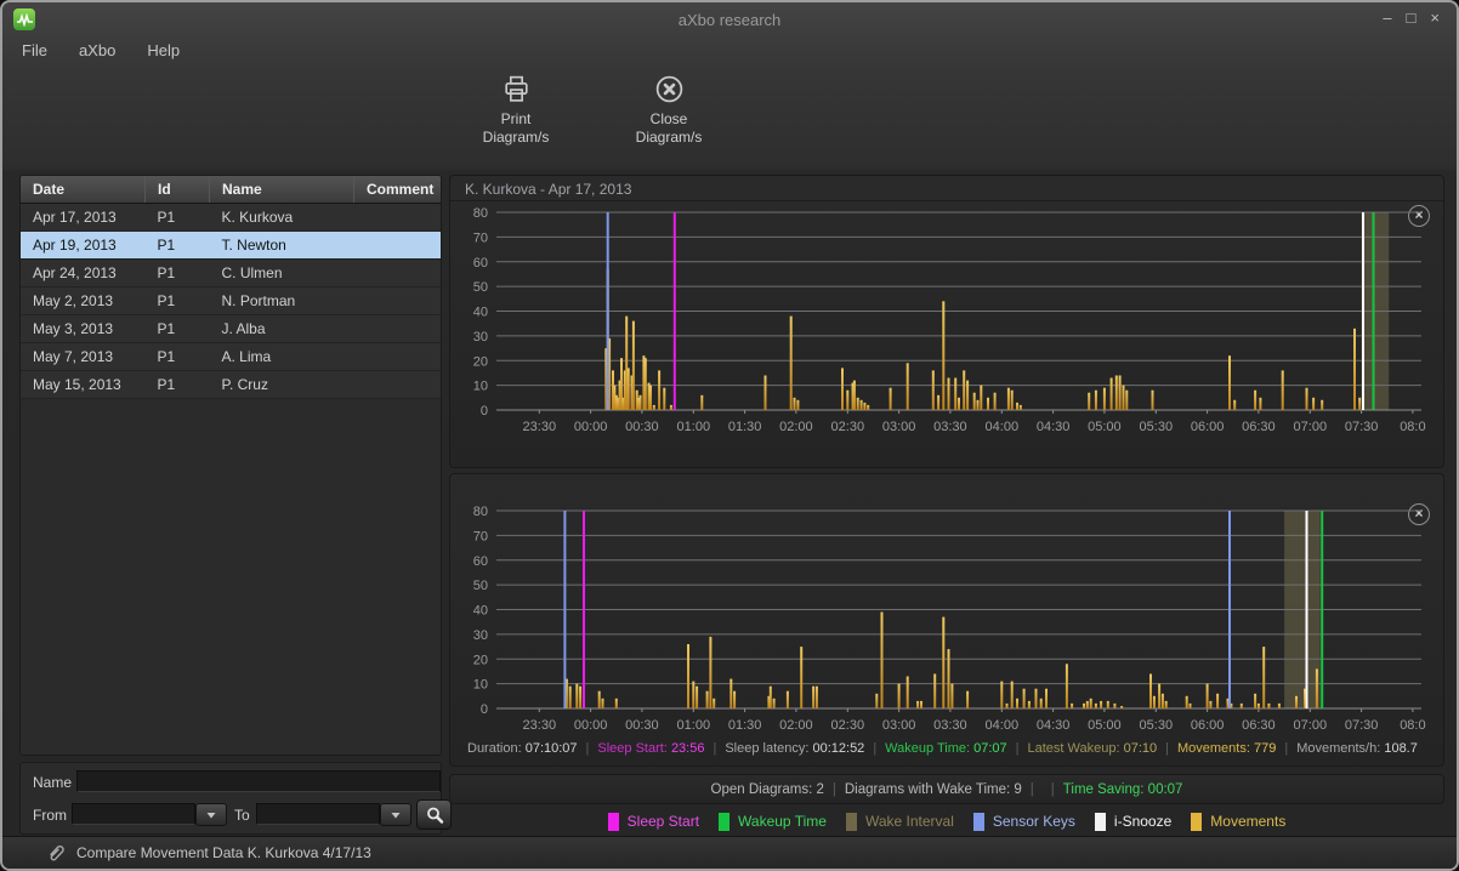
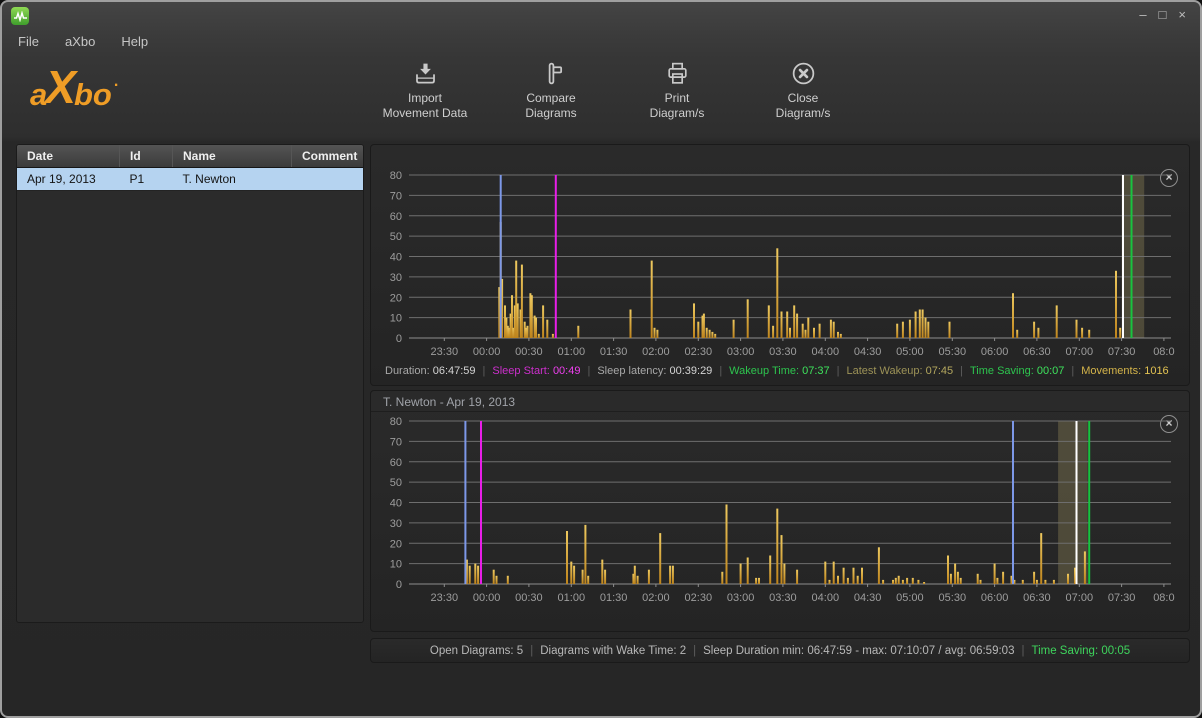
- aXbo research
  –
  □
  ×
  File
  aXbo
  Help
+ a
+ X
+ bo
+ ·
+ Import
+ Movement Data
+ Compare
+ Diagrams
  Print
  Diagram/s
  Close
  Diagram/s
  Date	Id	Name	Comment
- Apr 17, 2013	P1	K. Kurkova
  Apr 19, 2013	P1	T. Newton
- Apr 24, 2013	P1	C. Ulmen
- May 2, 2013	P1	N. Portman
- May 3, 2013	P1	J. Alba
- May 7, 2013	P1	A. Lima
- May 15, 2013	P1	P. Cruz
- Name
- From
- To
- K. Kurkova - Apr 17, 2013
  ×
  0
  10
  20
  30
  40
  50
  60
  70
  80
  23:30
  00:00
  00:30
  01:00
  01:30
  02:00
  02:30
  03:00
  03:30
  04:00
  04:30
  05:00
  05:30
  06:00
  06:30
  07:00
  07:30
  08:0
+ Duration: 06:47:59 | Sleep Start: 00:49 | Sleep latency: 00:39:29 | Wakeup Time: 07:37 | Latest Wakeup: 07:45 | Time Saving: 00:07 | Movements: 1016
+ T. Newton - Apr 19, 2013
  ×
  0
  10
  20
  30
  40
  50
  60
  70
  80
  23:30
  00:00
  00:30
  01:00
  01:30
  02:00
  02:30
  03:00
  03:30
  04:00
  04:30
  05:00
  05:30
  06:00
  06:30
  07:00
  07:30
  08:0
- Duration: 07:10:07 | Sleep Start: 23:56 | Sleep latency: 00:12:52 | Wakeup Time: 07:07 | Latest Wakeup: 07:10 | Movements: 779 | Movements/h: 108.7
- Open Diagrams: 2
+ Open Diagrams: 5
  |
- Diagrams with Wake Time: 9
+ Diagrams with Wake Time: 2
  |
+ Sleep Duration min: 06:47:59 - max: 07:10:07 / avg: 06:59:03
  |
- Time Saving: 00:07
+ Time Saving: 00:05
- Sleep Start
- Wakeup Time
- Wake Interval
- Sensor Keys
- i-Snooze
- Movements
- Compare Movement Data K. Kurkova 4/17/13
